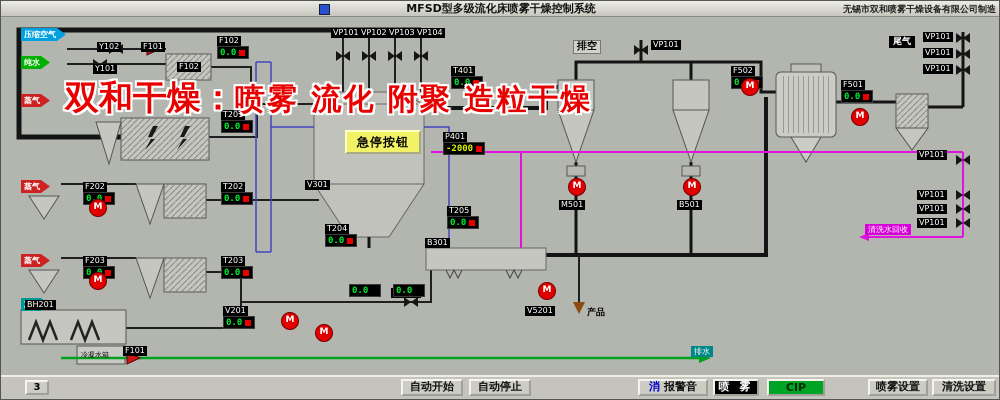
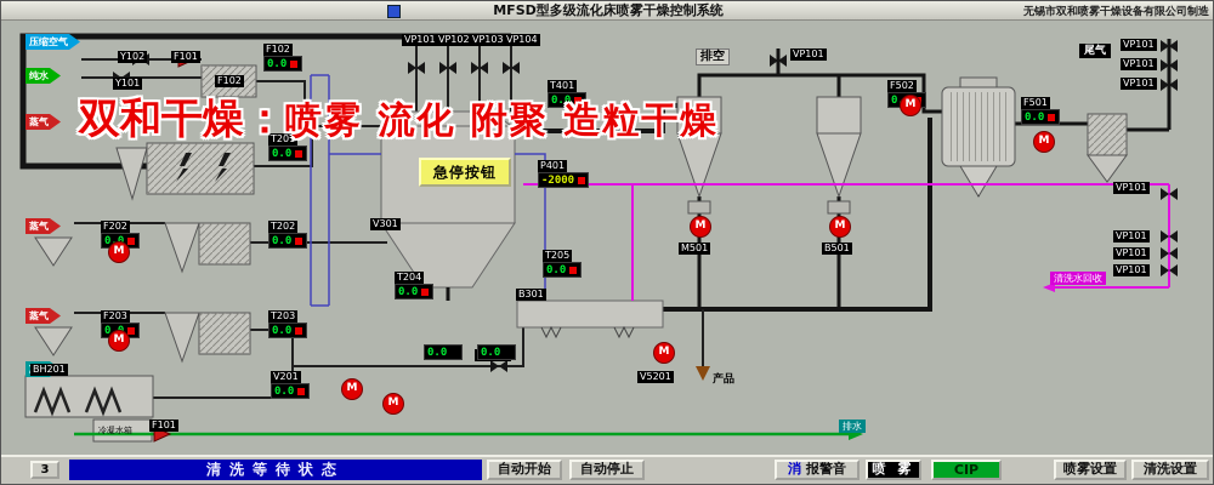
  MFSD型多级流化床喷雾干燥控制系统
  无锡市双和喷雾干燥设备有限公司制造
  压缩空气
  纯水
  蒸气
  蒸气
  蒸气
  Y102
  F101
  Y101
  F102
  VP101
  VP102
  VP103
  VP104
  VP101
  V301
  M501
  B501
  B301
  V5201
  BH201
  F101
  VP101
  VP101
  VP101
  VP101
  VP101
  VP101
  VP101
  排空
  尾气
  产品
  冷凝水箱
  清洗水回收
  排水
  F102
  0.0
  T201
  0.0
  T202
  0.0
  T203
  0.0
  F202
  F203
  T204
  0.0
  T205
  0.0
  T401
  0.0
  P401
  -2000
  F502
  F501
  0.0
  V201
  0.0
  0.0
  0.0
  M
  M
  M
  M
  M
  M
  M
  M
  M
  急停按钮
  双和干燥：喷雾 流化 附聚 造粒干燥
  3
+ 清洗等待状态
  自动开始
  自动停止
  消
  报警音
  喷 雾
  CIP
  喷雾设置
  清洗设置
